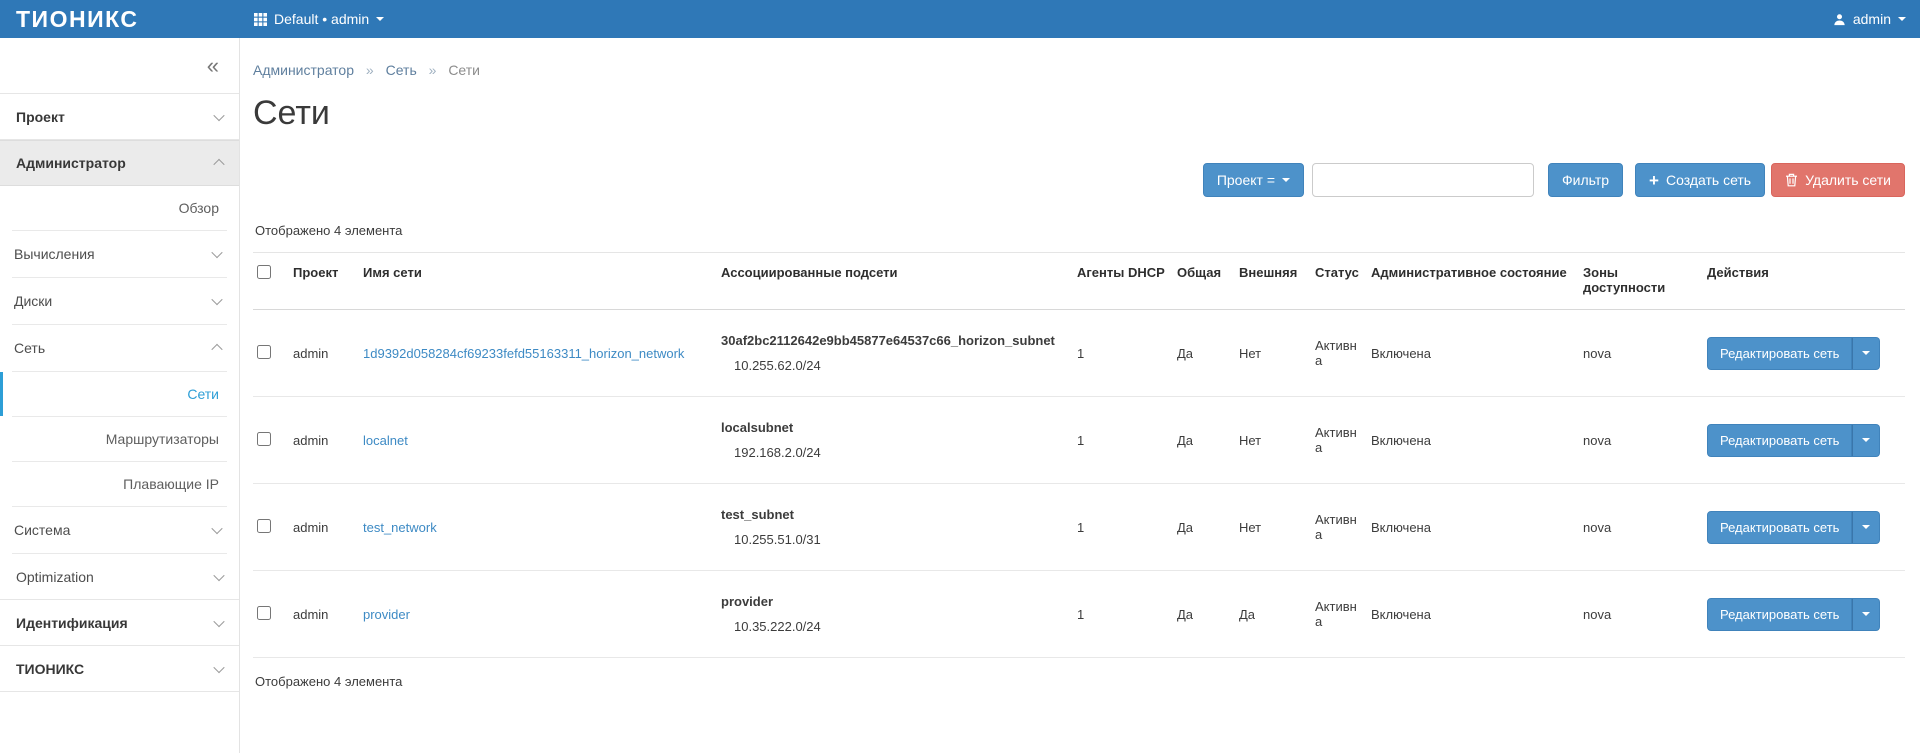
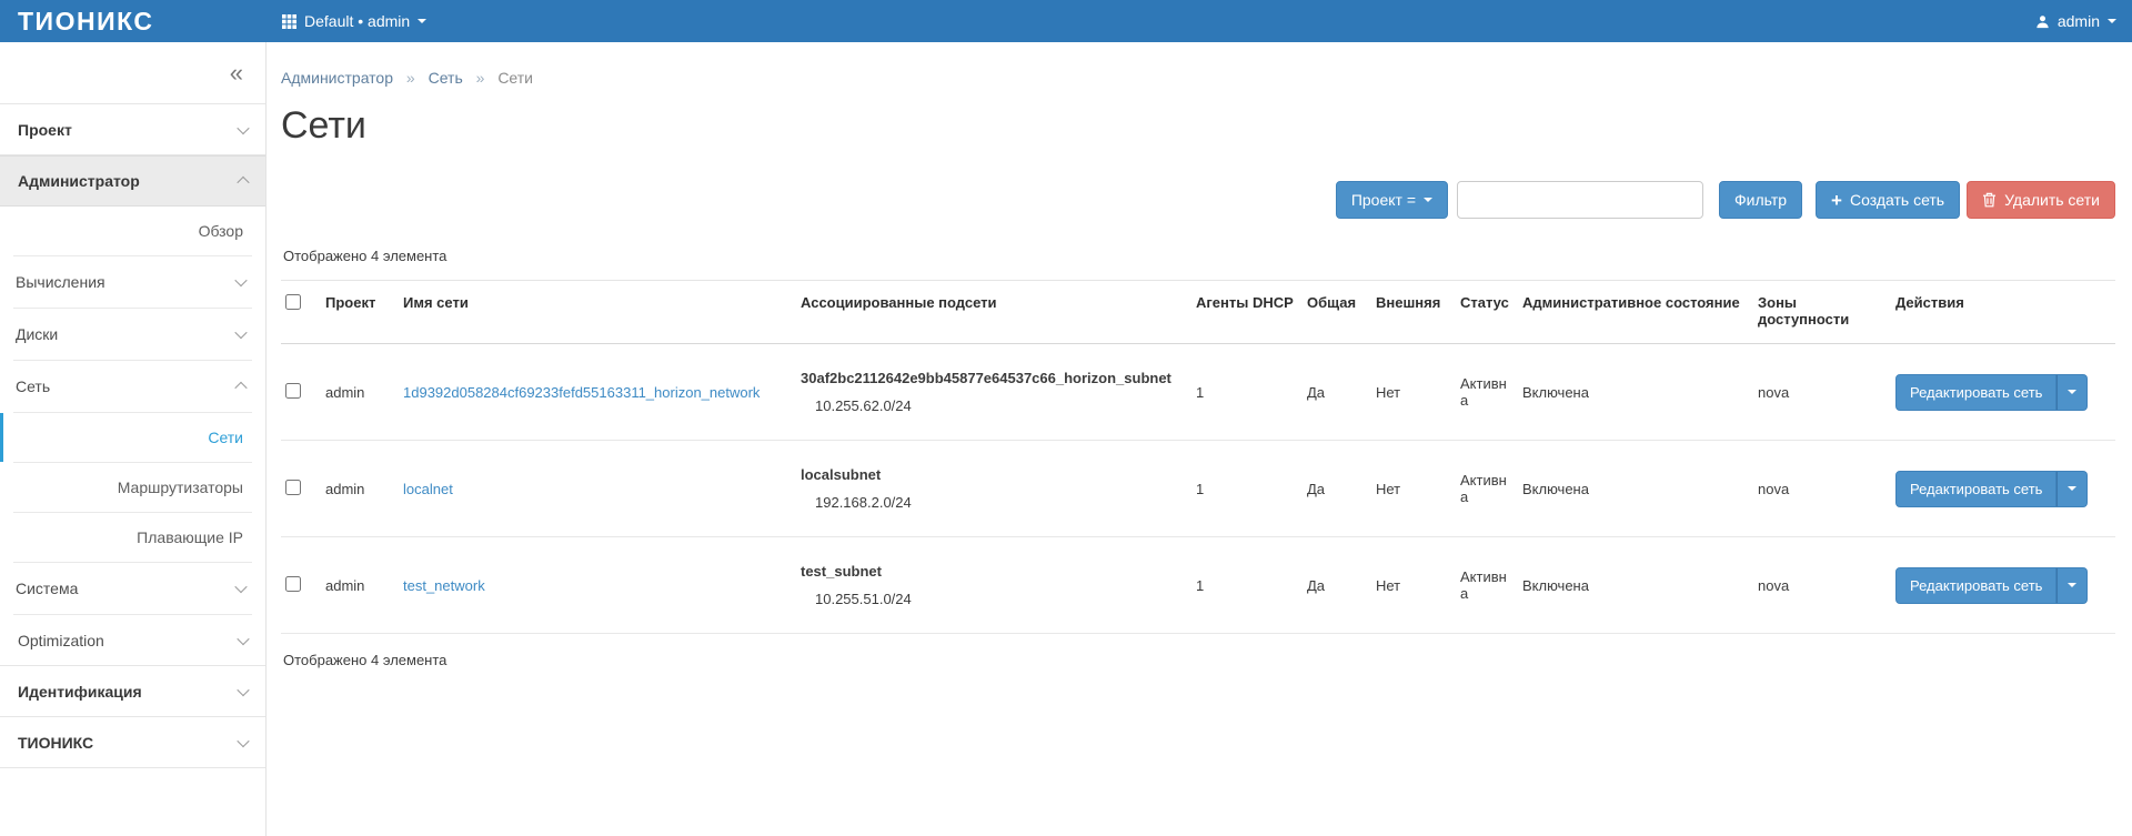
  ТИОНИКС
  Default • admin
  admin
  «
  Проект
  Администратор
  Обзор
  Вычисления
  Диски
  Сеть
  Сети
  Маршрутизаторы
  Плавающие IP
  Система
  Optimization
  Идентификация
  ТИОНИКС
  Администратор » Сеть » Сети
  Сети
  Проект =
  Фильтр
  +
  Создать сеть
  Удалить сети
  Отображено 4 элемента
  	Проект	Имя сети	Ассоциированные подсети	Агенты DHCP	Общая	Внешняя	Статус	Административное состояние	Зоны доступности	Действия
  	admin	1d9392d058284cf69233fefd55163311_horizon_network	30af2bc2112642e9bb45877e64537c66_horizon_subnet 10.255.62.0/24	1	Да	Нет	Активна	Включена	nova	Редактировать сеть
  	admin	localnet	localsubnet 192.168.2.0/24	1	Да	Нет	Активна	Включена	nova	Редактировать сеть
- 	admin	test_network	test_subnet 10.255.51.0/31	1	Да	Нет	Активна	Включена	nova	Редактировать сеть
+ 	admin	test_network	test_subnet 10.255.51.0/24	1	Да	Нет	Активна	Включена	nova	Редактировать сеть
- 	admin	provider	provider 10.35.222.0/24	1	Да	Да	Активна	Включена	nova	Редактировать сеть
  Отображено 4 элемента
